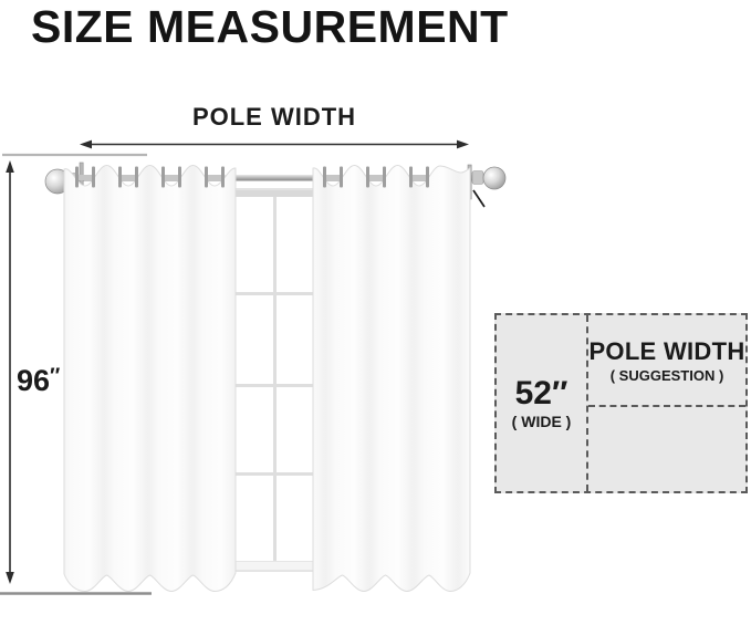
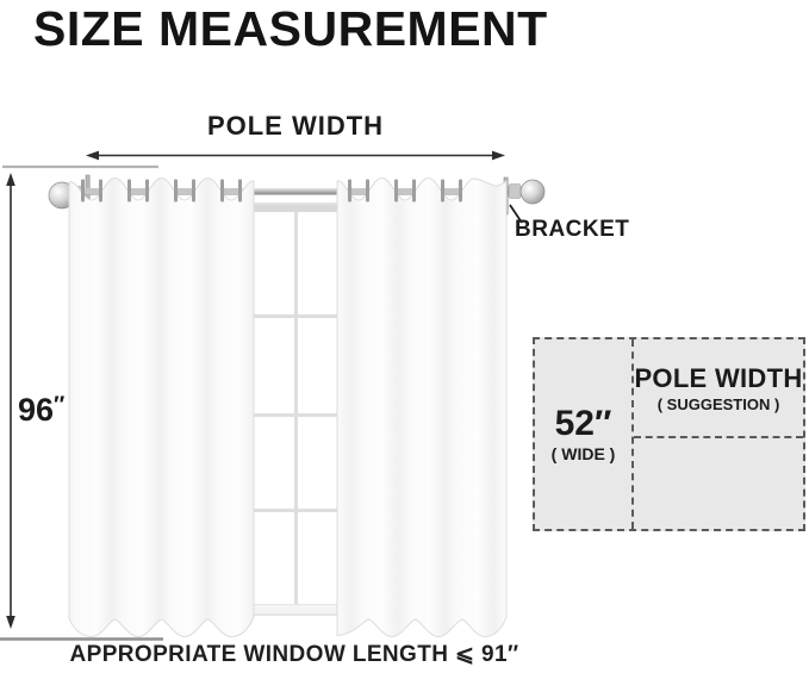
  SIZE MEASUREMENT
  POLE WIDTH
  96″
+ BRACKET
+ APPROPRIATE WINDOW LENGTH ⩽ 91″
  52″
  ( WIDE )
  POLE WIDTH
  ( SUGGESTION )
